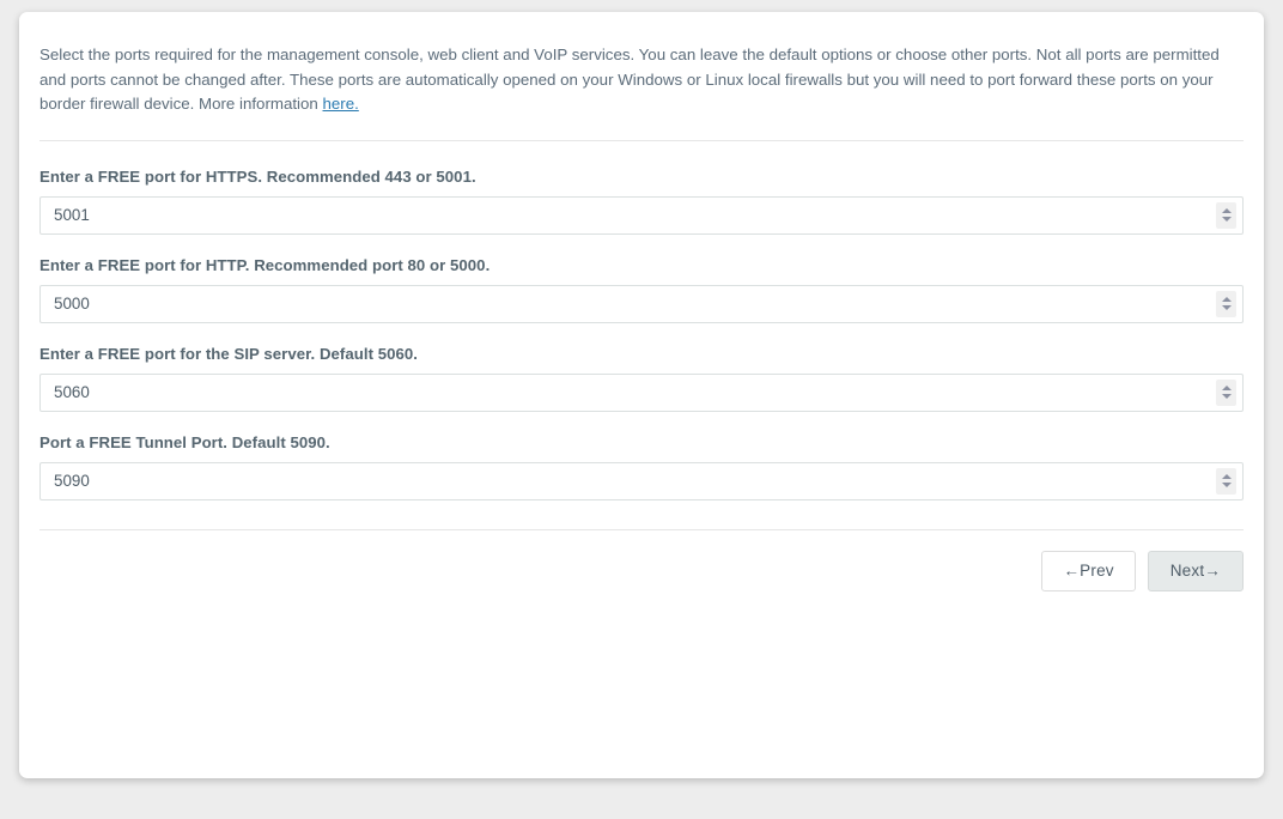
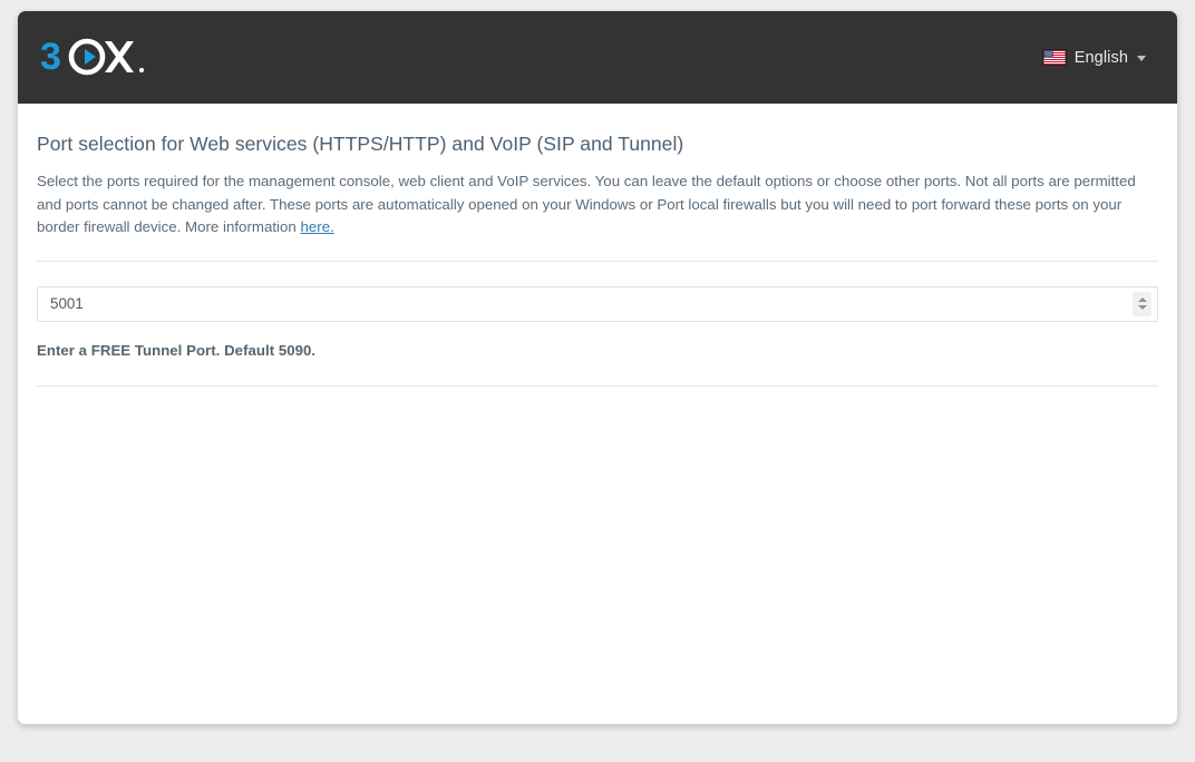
+ 3
+ English
+ Port selection for Web services (HTTPS/HTTP) and VoIP (SIP and Tunnel)
- Select the ports required for the management console, web client and VoIP services. You can leave the default options or choose other ports. Not all ports are permitted and ports cannot be changed after. These ports are automatically opened on your Windows or Linux local firewalls but you will need to port forward these ports on your border firewall device. More information here.
+ Select the ports required for the management console, web client and VoIP services. You can leave the default options or choose other ports. Not all ports are permitted and ports cannot be changed after. These ports are automatically opened on your Windows or Port local firewalls but you will need to port forward these ports on your border firewall device. More information here.
- Enter a FREE port for HTTPS. Recommended 443 or 5001.
  5001
- Enter a FREE port for HTTP. Recommended port 80 or 5000.
- 5000
- Enter a FREE port for the SIP server. Default 5060.
- 5060
- Port a FREE Tunnel Port. Default 5090.
+ Enter a FREE Tunnel Port. Default 5090.
- 5090
- ←Prev
- Next→
